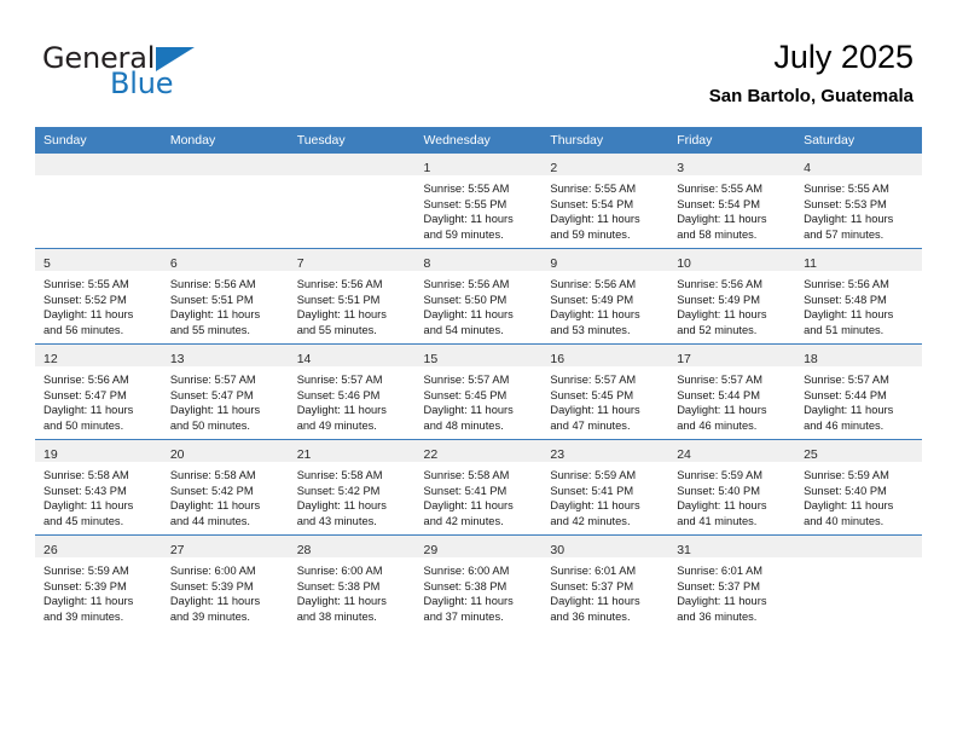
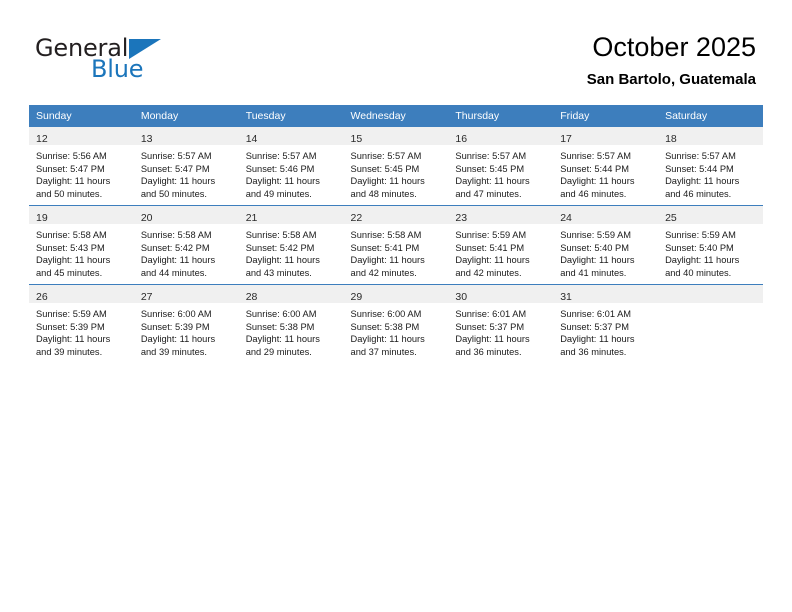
  General
  Blue
- July 2025
+ October 2025
  San Bartolo, Guatemala
  Sunday	Monday	Tuesday	Wednesday	Thursday	Friday	Saturday
- 			1Sunrise: 5:55 AMSunset: 5:55 PMDaylight: 11 hoursand 59 minutes.	2Sunrise: 5:55 AMSunset: 5:54 PMDaylight: 11 hoursand 59 minutes.	3Sunrise: 5:55 AMSunset: 5:54 PMDaylight: 11 hoursand 58 minutes.	4Sunrise: 5:55 AMSunset: 5:53 PMDaylight: 11 hoursand 57 minutes.
- 5Sunrise: 5:55 AMSunset: 5:52 PMDaylight: 11 hoursand 56 minutes.	6Sunrise: 5:56 AMSunset: 5:51 PMDaylight: 11 hoursand 55 minutes.	7Sunrise: 5:56 AMSunset: 5:51 PMDaylight: 11 hoursand 55 minutes.	8Sunrise: 5:56 AMSunset: 5:50 PMDaylight: 11 hoursand 54 minutes.	9Sunrise: 5:56 AMSunset: 5:49 PMDaylight: 11 hoursand 53 minutes.	10Sunrise: 5:56 AMSunset: 5:49 PMDaylight: 11 hoursand 52 minutes.	11Sunrise: 5:56 AMSunset: 5:48 PMDaylight: 11 hoursand 51 minutes.
  12Sunrise: 5:56 AMSunset: 5:47 PMDaylight: 11 hoursand 50 minutes.	13Sunrise: 5:57 AMSunset: 5:47 PMDaylight: 11 hoursand 50 minutes.	14Sunrise: 5:57 AMSunset: 5:46 PMDaylight: 11 hoursand 49 minutes.	15Sunrise: 5:57 AMSunset: 5:45 PMDaylight: 11 hoursand 48 minutes.	16Sunrise: 5:57 AMSunset: 5:45 PMDaylight: 11 hoursand 47 minutes.	17Sunrise: 5:57 AMSunset: 5:44 PMDaylight: 11 hoursand 46 minutes.	18Sunrise: 5:57 AMSunset: 5:44 PMDaylight: 11 hoursand 46 minutes.
  19Sunrise: 5:58 AMSunset: 5:43 PMDaylight: 11 hoursand 45 minutes.	20Sunrise: 5:58 AMSunset: 5:42 PMDaylight: 11 hoursand 44 minutes.	21Sunrise: 5:58 AMSunset: 5:42 PMDaylight: 11 hoursand 43 minutes.	22Sunrise: 5:58 AMSunset: 5:41 PMDaylight: 11 hoursand 42 minutes.	23Sunrise: 5:59 AMSunset: 5:41 PMDaylight: 11 hoursand 42 minutes.	24Sunrise: 5:59 AMSunset: 5:40 PMDaylight: 11 hoursand 41 minutes.	25Sunrise: 5:59 AMSunset: 5:40 PMDaylight: 11 hoursand 40 minutes.
- 26Sunrise: 5:59 AMSunset: 5:39 PMDaylight: 11 hoursand 39 minutes.	27Sunrise: 6:00 AMSunset: 5:39 PMDaylight: 11 hoursand 39 minutes.	28Sunrise: 6:00 AMSunset: 5:38 PMDaylight: 11 hoursand 38 minutes.	29Sunrise: 6:00 AMSunset: 5:38 PMDaylight: 11 hoursand 37 minutes.	30Sunrise: 6:01 AMSunset: 5:37 PMDaylight: 11 hoursand 36 minutes.	31Sunrise: 6:01 AMSunset: 5:37 PMDaylight: 11 hoursand 36 minutes.
+ 26Sunrise: 5:59 AMSunset: 5:39 PMDaylight: 11 hoursand 39 minutes.	27Sunrise: 6:00 AMSunset: 5:39 PMDaylight: 11 hoursand 39 minutes.	28Sunrise: 6:00 AMSunset: 5:38 PMDaylight: 11 hoursand 29 minutes.	29Sunrise: 6:00 AMSunset: 5:38 PMDaylight: 11 hoursand 37 minutes.	30Sunrise: 6:01 AMSunset: 5:37 PMDaylight: 11 hoursand 36 minutes.	31Sunrise: 6:01 AMSunset: 5:37 PMDaylight: 11 hoursand 36 minutes.
